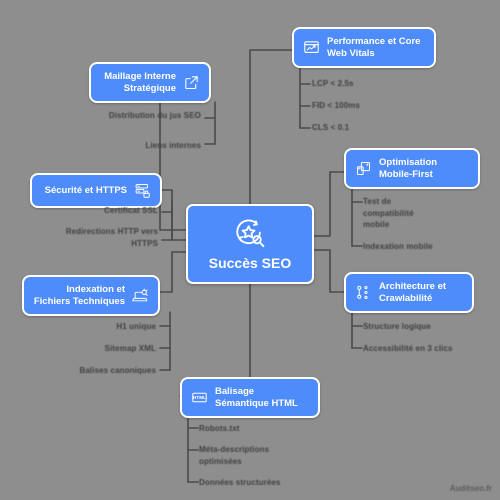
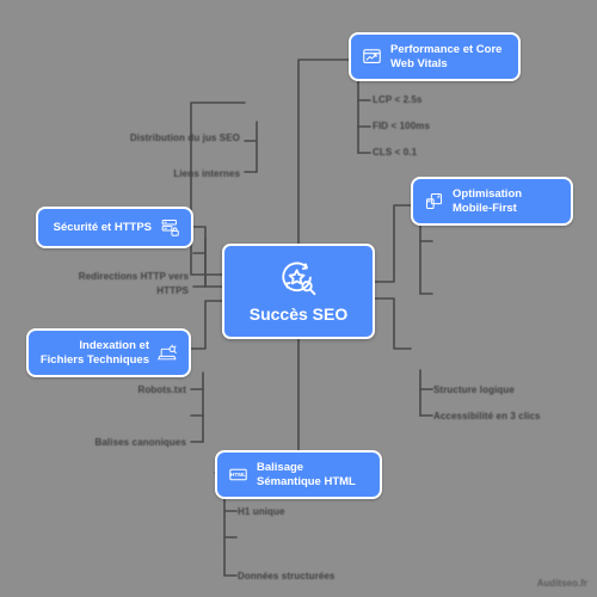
  Succès SEO
  Performance et Core Web Vitals
  LCP < 2.5s
  FID < 100ms
  CLS < 0.1
- Maillage Interne Stratégique
  Distribution du jus SEO
  Liens internes
  Sécurité et HTTPS
- Certificat SSL
  Redirections HTTP vers HTTPS
  Indexation et Fichiers Techniques
- H1 unique
+ Robots.txt
- Sitemap XML
  Balises canoniques
  Optimisation Mobile-First
- Test de compatibilité mobile
- Indexation mobile
- Architecture et Crawlabilité
  Structure logique
  Accessibilité en 3 clics
  Balisage Sémantique HTML
- Robots.txt
+ H1 unique
- Méta-descriptions optimisées
  Données structurées
  Auditseo.fr
